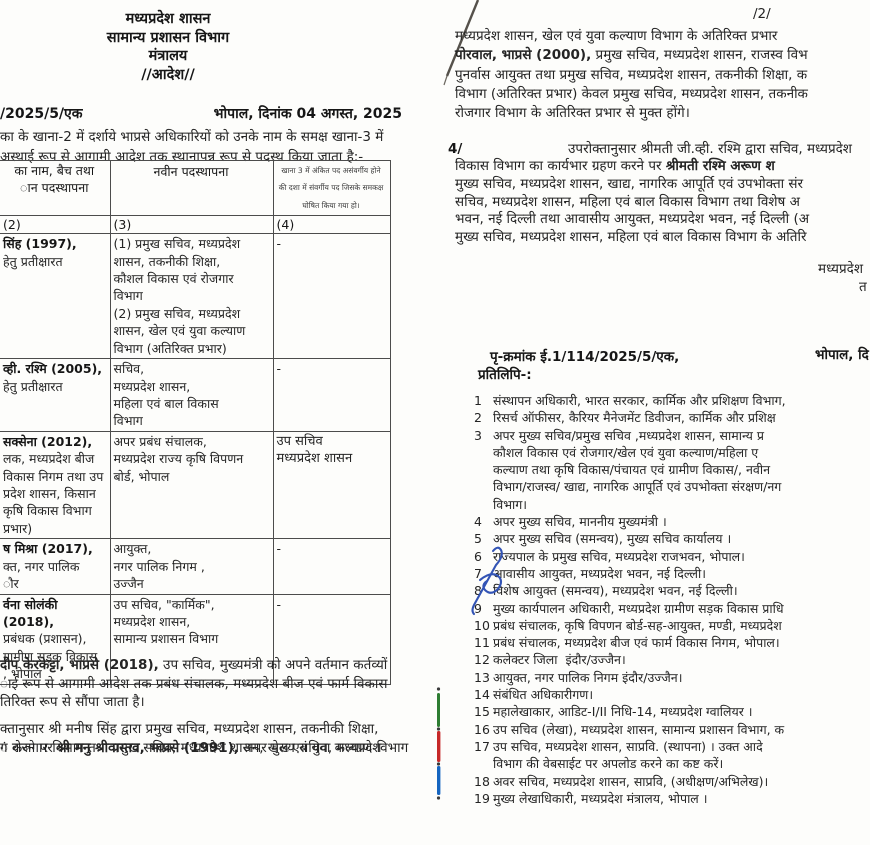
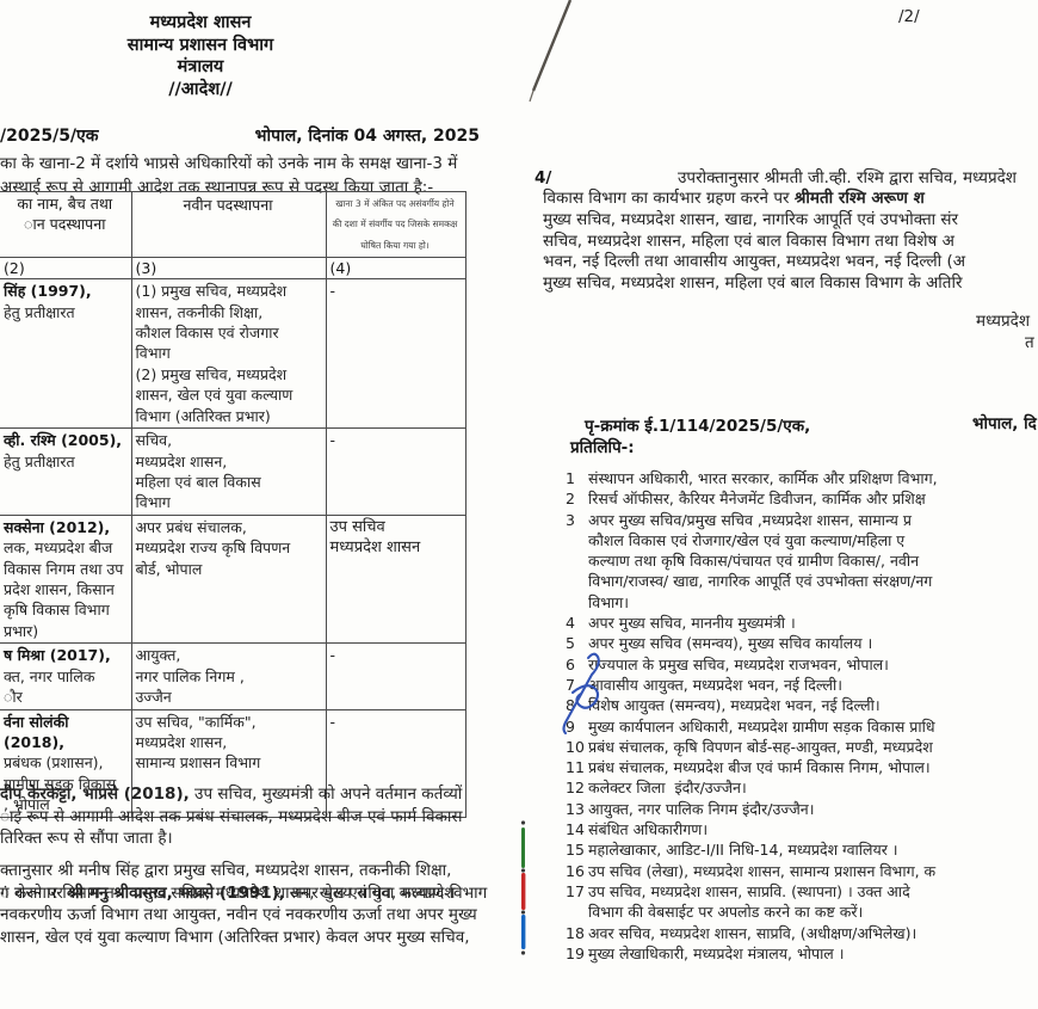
  मध्यप्रदेश शासन
  सामान्य प्रशासन विभाग
  मंत्रालय
  //आदेश//
  /2025/5/एक
  भोपाल, दिनांक 04 अगस्त, 2025
  का के खाना-2 में दर्शाये भाप्रसे अधिकारियों को उनके नाम के समक्ष खाना-3 में
  अस्थाई रूप से आगामी आदेश तक स्थानापन्न रूप से पदस्थ किया जाता है:-
  का नाम, बैच तथा ान पदस्थापना	नवीन पदस्थापना	खाना 3 में अंकित पद असंवर्गीय होने की दशा में संवर्गीय पद जिसके समकक्ष घोषित किया गया हो।
  (2)	(3)	(4)
  सिंह (1997),हेतु प्रतीक्षारत	(1) प्रमुख सचिव, मध्यप्रदेश शासन, तकनीकी शिक्षा, कौशल विकास एवं रोजगार विभाग (2) प्रमुख सचिव, मध्यप्रदेश शासन, खेल एवं युवा कल्याण विभाग (अतिरिक्त प्रभार)	-
  व्ही. रश्मि (2005),हेतु प्रतीक्षारत	सचिव, मध्यप्रदेश शासन, महिला एवं बाल विकास विभाग	-
  सक्सेना (2012),लक, मध्यप्रदेश बीज विकास निगम तथा उप प्रदेश शासन, किसान कृषि विकास विभाग प्रभार)	अपर प्रबंध संचालक, मध्यप्रदेश राज्य कृषि विपणन बोर्ड, भोपाल	उप सचिव मध्यप्रदेश शासन
  ष मिश्रा (2017),क्त, नगर पालिक ौर	आयुक्त, नगर पालिक निगम , उज्जैन	-
  र्वना सोलंकी (2018),प्रबंधक (प्रशासन), ग्रामीण सड़क विकास , भोपाल	उप सचिव, "कार्मिक", मध्यप्रदेश शासन, सामान्य प्रशासन विभाग	-
  दीप केरकेट्टा, भाप्रसे (2018), उप सचिव, मुख्यमंत्री को अपने वर्तमान कर्तव्यों
  ाई रूप से आगामी आदेश तक प्रबंध संचालक, मध्यप्रदेश बीज एवं फार्म विकास
  तिरिक्त रूप से सौंपा जाता है।
  क्तानुसार श्री मनीष सिंह द्वारा प्रमुख सचिव, मध्यप्रदेश शासन, तकनीकी शिक्षा,
  ं रोजगार विभाग तथा प्रमुख सचिव, मध्यप्रदेश शासन, खेल एवं युवा कल्याण विभाग
  ग करने पर श्री मनु श्रीवास्तव, भाप्रसे (1991), अपर मुख्य सचिव, मध्यप्रदेश
+ नवकरणीय ऊर्जा विभाग तथा आयुक्त, नवीन एवं नवकरणीय ऊर्जा तथा अपर मुख्य
+ शासन, खेल एवं युवा कल्याण विभाग (अतिरिक्त प्रभार) केवल अपर मुख्य सचिव,
  /2/
- मध्यप्रदेश शासन, खेल एवं युवा कल्याण विभाग के अतिरिक्त प्रभार
- पोरवाल, भाप्रसे (2000), प्रमुख सचिव, मध्यप्रदेश शासन, राजस्व विभ
- पुनर्वास आयुक्त तथा प्रमुख सचिव, मध्यप्रदेश शासन, तकनीकी शिक्षा, क
- विभाग (अतिरिक्त प्रभार) केवल प्रमुख सचिव, मध्यप्रदेश शासन, तकनीक
- रोजगार विभाग के अतिरिक्त प्रभार से मुक्त होंगे।
  4/
  उपरोक्तानुसार श्रीमती जी.व्ही. रश्मि द्वारा सचिव, मध्यप्रदेश
  विकास विभाग का कार्यभार ग्रहण करने पर श्रीमती रश्मि अरूण श
  मुख्य सचिव, मध्यप्रदेश शासन, खाद्य, नागरिक आपूर्ति एवं उपभोक्ता संर
  सचिव, मध्यप्रदेश शासन, महिला एवं बाल विकास विभाग तथा विशेष अ
  भवन, नई दिल्ली तथा आवासीय आयुक्त, मध्यप्रदेश भवन, नई दिल्ली (अ
  मुख्य सचिव, मध्यप्रदेश शासन, महिला एवं बाल विकास विभाग के अतिरि
  मध्यप्रदेश
  त
  पृ-क्रमांक ई.1/114/2025/5/एक,
  भोपाल, दि
  प्रतिलिपि-:
  1
  संस्थापन अधिकारी, भारत सरकार, कार्मिक और प्रशिक्षण विभाग,
  2
  रिसर्च ऑफीसर, कैरियर मैनेजमेंट डिवीजन, कार्मिक और प्रशिक्ष
  3
  अपर मुख्य सचिव/प्रमुख सचिव ,मध्यप्रदेश शासन, सामान्य प्र
  कौशल विकास एवं रोजगार/खेल एवं युवा कल्याण/महिला ए
  कल्याण तथा कृषि विकास/पंचायत एवं ग्रामीण विकास/, नवीन
  विभाग/राजस्व/ खाद्य, नागरिक आपूर्ति एवं उपभोक्ता संरक्षण/नग
  विभाग।
  4
  अपर मुख्य सचिव, माननीय मुख्यमंत्री ।
  5
  अपर मुख्य सचिव (समन्वय), मुख्य सचिव कार्यालय ।
  6
  राज्यपाल के प्रमुख सचिव, मध्यप्रदेश राजभवन, भोपाल।
  7
  आवासीय आयुक्त, मध्यप्रदेश भवन, नई दिल्ली।
  8
  विशेष आयुक्त (समन्वय), मध्यप्रदेश भवन, नई दिल्ली।
  9
  मुख्य कार्यपालन अधिकारी, मध्यप्रदेश ग्रामीण सड़क विकास प्राधि
  10
  प्रबंध संचालक, कृषि विपणन बोर्ड-सह-आयुक्त, मण्डी, मध्यप्रदेश
  11
  प्रबंध संचालक, मध्यप्रदेश बीज एवं फार्म विकास निगम, भोपाल।
  12
  कलेक्टर जिला इंदौर/उज्जैन।
  13
  आयुक्त, नगर पालिक निगम इंदौर/उज्जैन।
  14
  संबंधित अधिकारीगण।
  15
  महालेखाकार, आडिट-I/II निधि-14, मध्यप्रदेश ग्वालियर ।
  16
  उप सचिव (लेखा), मध्यप्रदेश शासन, सामान्य प्रशासन विभाग, क
  17
  उप सचिव, मध्यप्रदेश शासन, साप्रवि. (स्थापना) । उक्त आदे
  विभाग की वेबसाईट पर अपलोड करने का कष्ट करें।
  18
  अवर सचिव, मध्यप्रदेश शासन, साप्रवि, (अधीक्षण/अभिलेख)।
  19
  मुख्य लेखाधिकारी, मध्यप्रदेश मंत्रालय, भोपाल ।
